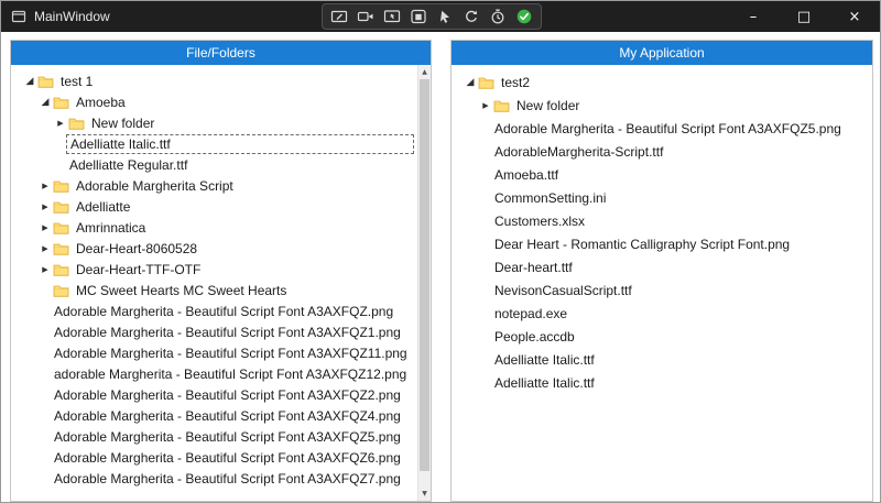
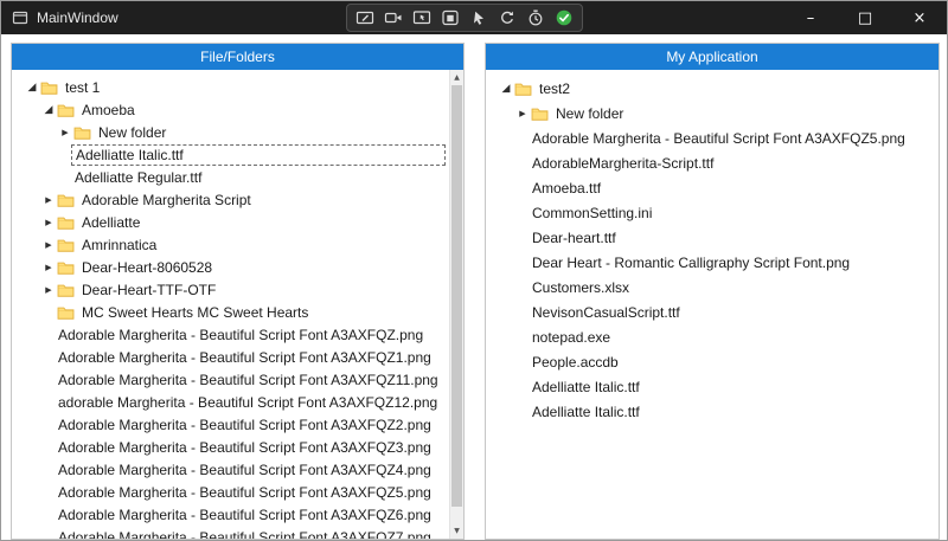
  MainWindow
  –
  □
  ×
  File/Folders
  ◢
  test 1
  ◢
  Amoeba
  ▶
  New folder
  Adelliatte Italic.ttf
  Adelliatte Regular.ttf
  ▶
  Adorable Margherita Script
  ▶
  Adelliatte
  ▶
  Amrinnatica
  ▶
  Dear-Heart-8060528
  ▶
  Dear-Heart-TTF-OTF
  MC Sweet Hearts MC Sweet Hearts
  Adorable Margherita - Beautiful Script Font A3AXFQZ.png
  Adorable Margherita - Beautiful Script Font A3AXFQZ1.png
  Adorable Margherita - Beautiful Script Font A3AXFQZ11.png
  adorable Margherita - Beautiful Script Font A3AXFQZ12.png
  Adorable Margherita - Beautiful Script Font A3AXFQZ2.png
+ Adorable Margherita - Beautiful Script Font A3AXFQZ3.png
  Adorable Margherita - Beautiful Script Font A3AXFQZ4.png
  Adorable Margherita - Beautiful Script Font A3AXFQZ5.png
  Adorable Margherita - Beautiful Script Font A3AXFQZ6.png
  Adorable Margherita - Beautiful Script Font A3AXFQZ7.png
  My Application
  ◢
  test2
  ▶
  New folder
  Adorable Margherita - Beautiful Script Font A3AXFQZ5.png
  AdorableMargherita-Script.ttf
  Amoeba.ttf
  CommonSetting.ini
- Customers.xlsx
+ Dear-heart.ttf
  Dear Heart - Romantic Calligraphy Script Font.png
- Dear-heart.ttf
+ Customers.xlsx
  NevisonCasualScript.ttf
  notepad.exe
  People.accdb
  Adelliatte Italic.ttf
  Adelliatte Italic.ttf
